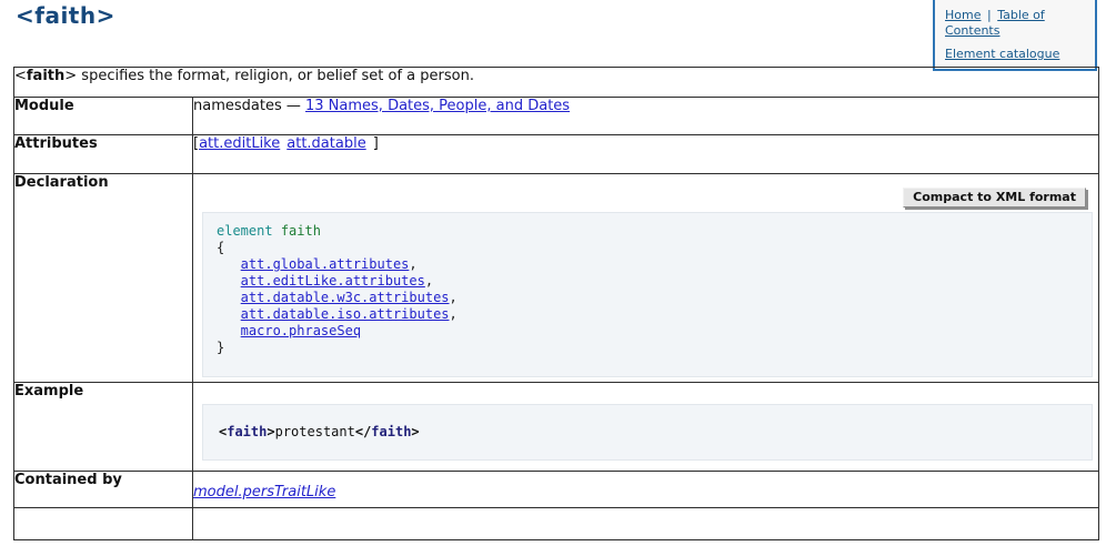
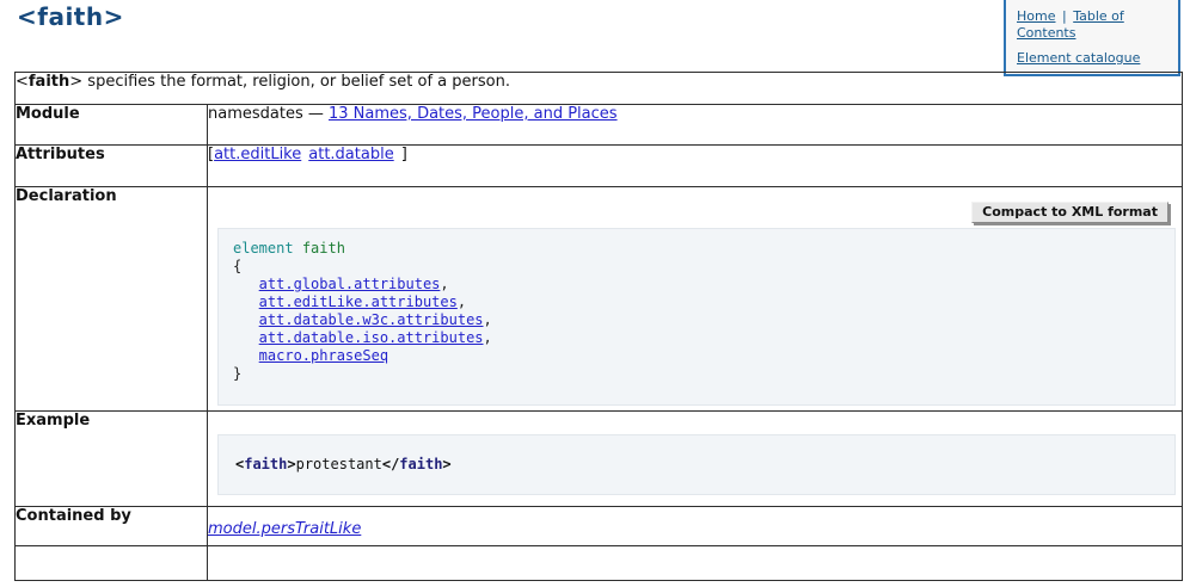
  <faith>
  Home | Table of Contents
  Element catalogue
  <faith> specifies the format, religion, or belief set of a person.
- Module	namesdates — 13 Names, Dates, People, and Dates
+ Module	namesdates — 13 Names, Dates, People, and Places
  Attributes	[att.editLike att.datable ]
  Declaration	Compact to XML format element faith { att.global.attributes, att.editLike.attributes, att.datable.w3c.attributes, att.datable.iso.attributes, macro.phraseSeq }
  Example	<faith>protestant</faith>
  Contained by	model.persTraitLike
